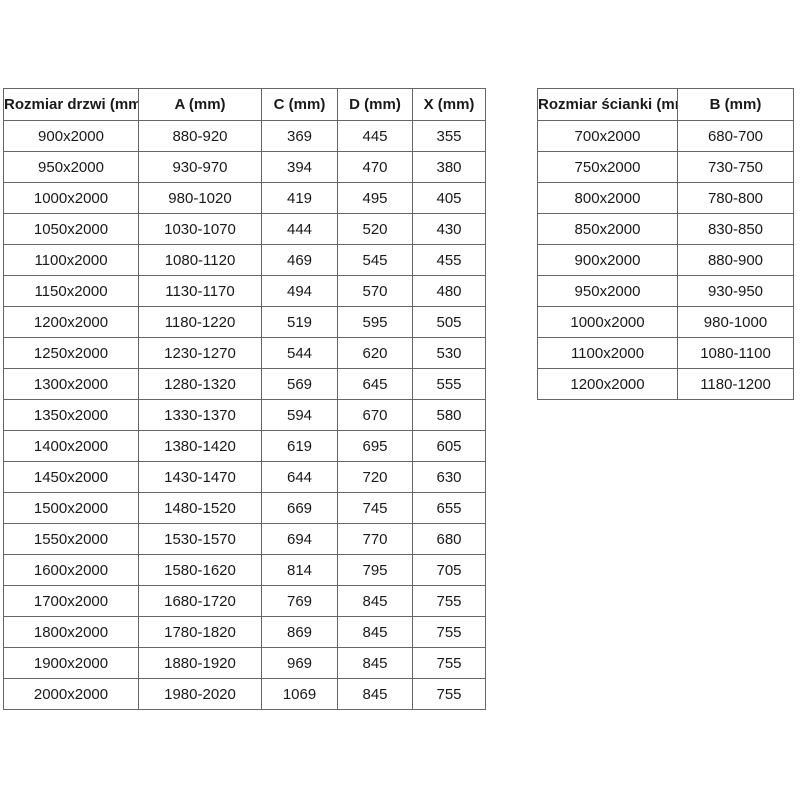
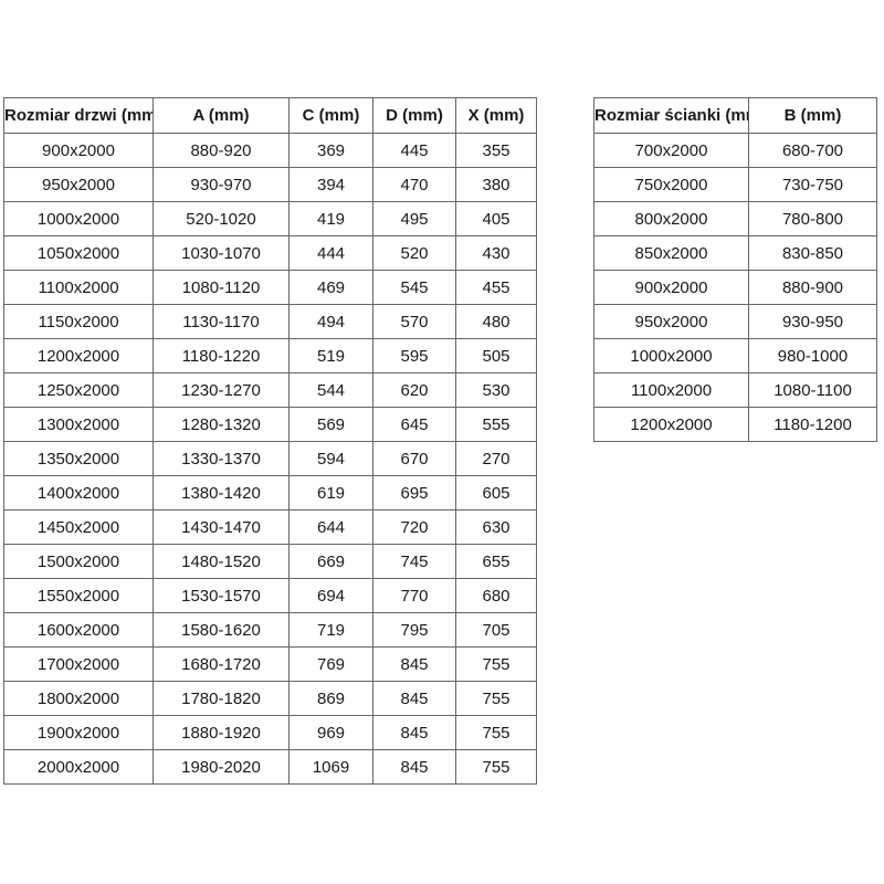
  Rozmiar drzwi (mm	A (mm)	C (mm)	D (mm)	X (mm)
  900x2000	880-920	369	445	355
  950x2000	930-970	394	470	380
- 1000x2000	980-1020	419	495	405
+ 1000x2000	520-1020	419	495	405
  1050x2000	1030-1070	444	520	430
  1100x2000	1080-1120	469	545	455
  1150x2000	1130-1170	494	570	480
  1200x2000	1180-1220	519	595	505
  1250x2000	1230-1270	544	620	530
  1300x2000	1280-1320	569	645	555
- 1350x2000	1330-1370	594	670	580
+ 1350x2000	1330-1370	594	670	270
  1400x2000	1380-1420	619	695	605
  1450x2000	1430-1470	644	720	630
  1500x2000	1480-1520	669	745	655
  1550x2000	1530-1570	694	770	680
- 1600x2000	1580-1620	814	795	705
+ 1600x2000	1580-1620	719	795	705
  1700x2000	1680-1720	769	845	755
  1800x2000	1780-1820	869	845	755
  1900x2000	1880-1920	969	845	755
  2000x2000	1980-2020	1069	845	755
  Rozmiar ścianki (m	B (mm)
  700x2000	680-700
  750x2000	730-750
  800x2000	780-800
  850x2000	830-850
  900x2000	880-900
  950x2000	930-950
  1000x2000	980-1000
  1100x2000	1080-1100
  1200x2000	1180-1200
